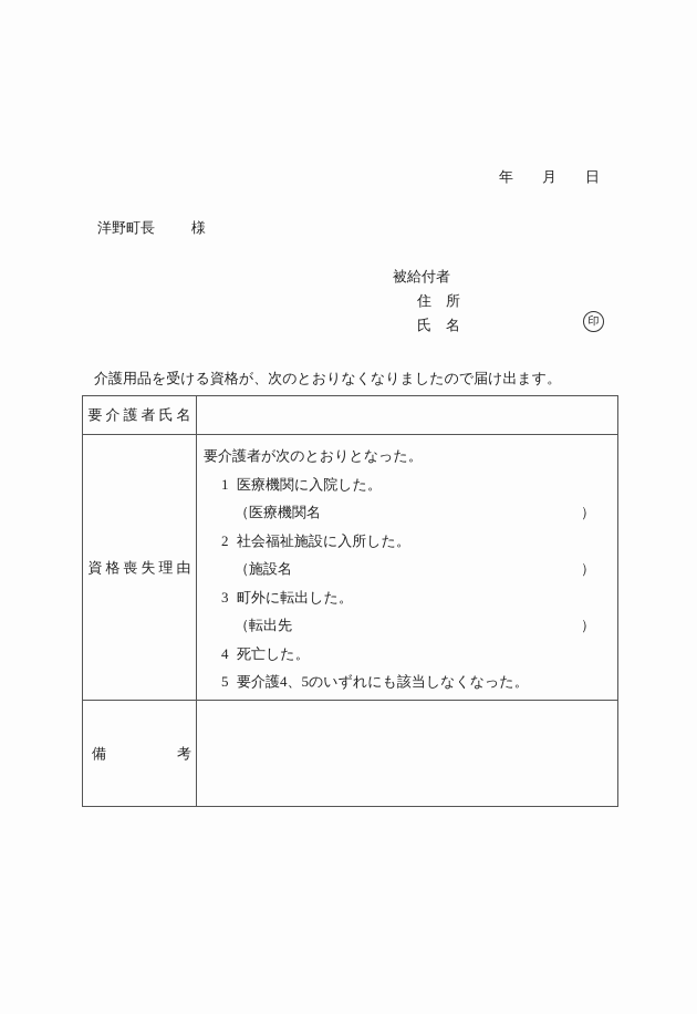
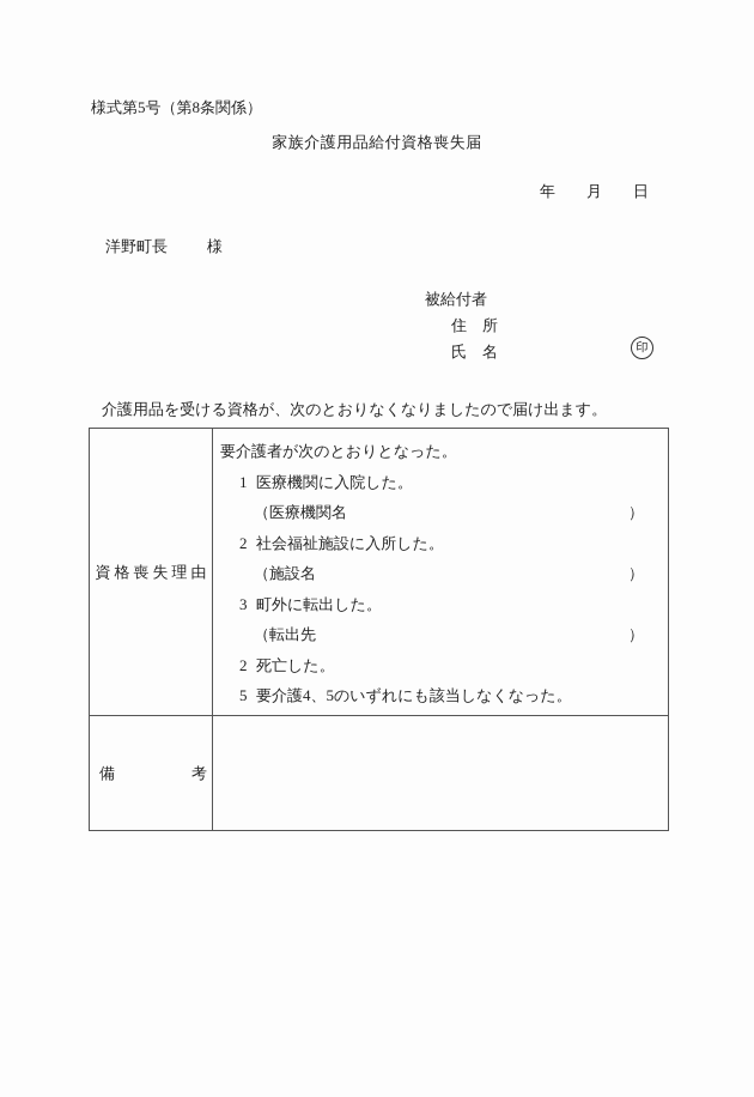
+ 様式第5号（第8条関係）
+ 家族介護用品給付資格喪失届
  年 月 日
  洋野町長 様
  被給付者
  住 所
  氏 名
  印
  介護用品を受ける資格が、次のとおりなくなりましたので届け出ます。
- 要介護者氏名
- 資格喪失理由	要介護者が次のとおりとなった。 1 医療機関に入院した。 （医療機関名 ） 2 社会福祉施設に入所した。 （施設名 ） 3 町外に転出した。 （転出先 ） 4 死亡した。 5 要介護4、5のいずれにも該当しなくなった。
+ 資格喪失理由	要介護者が次のとおりとなった。 1 医療機関に入院した。 （医療機関名 ） 2 社会福祉施設に入所した。 （施設名 ） 3 町外に転出した。 （転出先 ） 2 死亡した。 5 要介護4、5のいずれにも該当しなくなった。
  備 考
